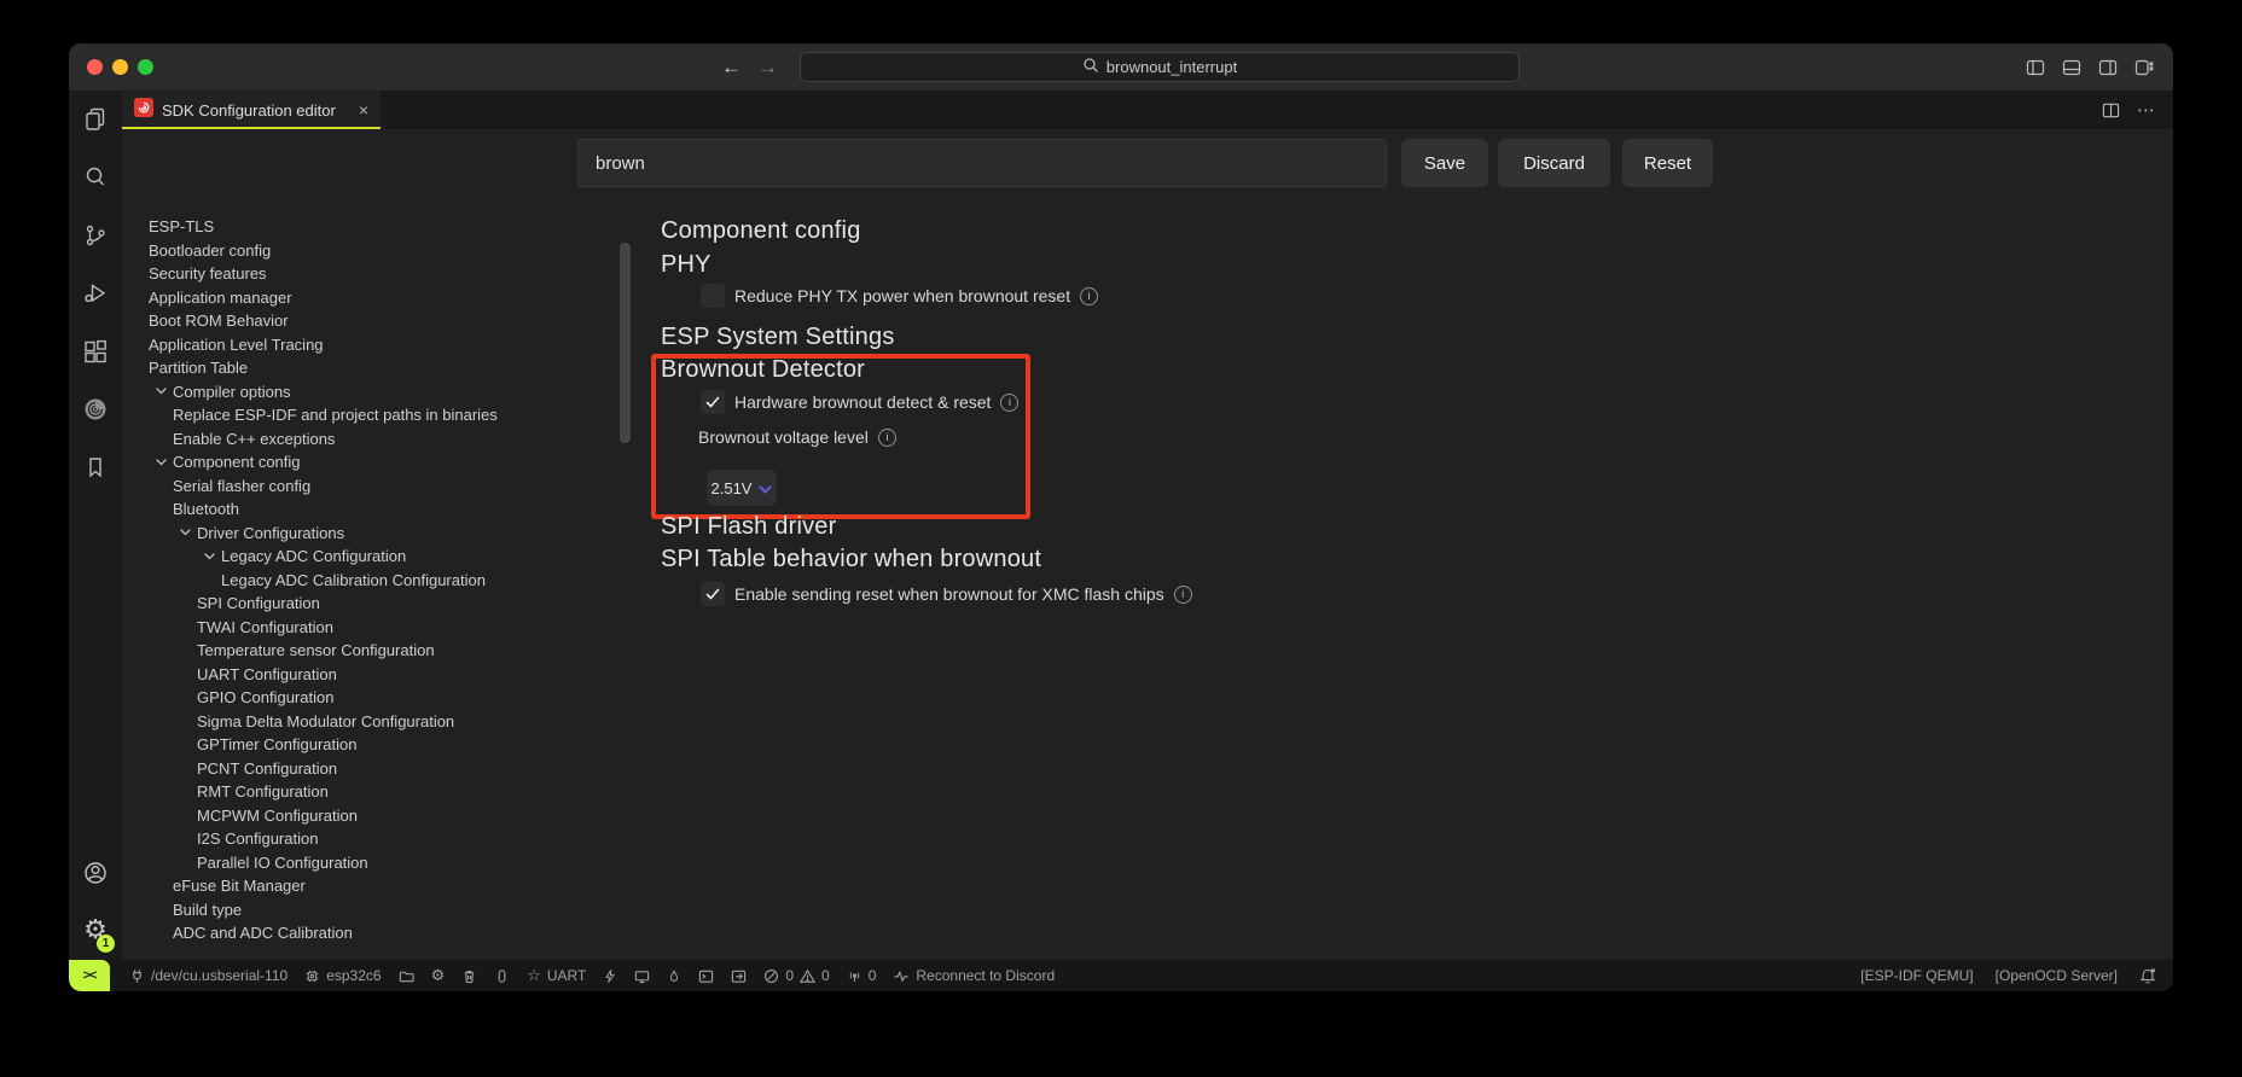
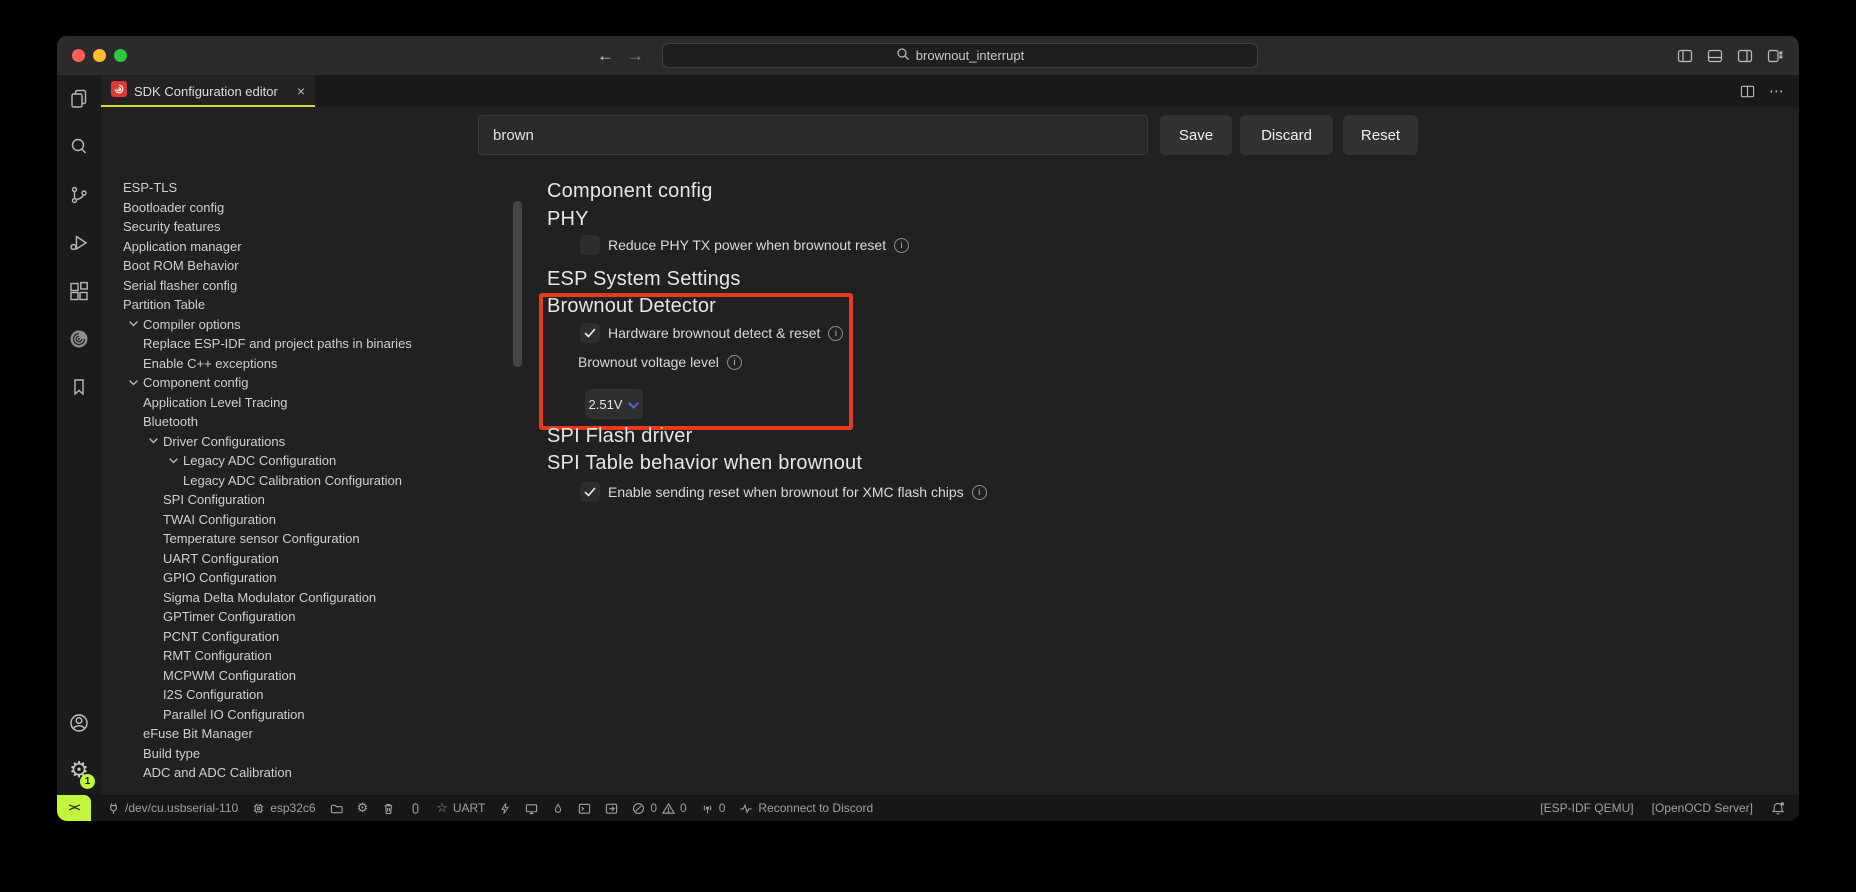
  ←
  →
  brownout_interrupt
  ⚙
  1
  SDK Configuration editor
  ×
  ⋯
  brown
  Save
  Discard
  Reset
  ESP-TLS
  Bootloader config
  Security features
  Application manager
  Boot ROM Behavior
- Application Level Tracing
+ Serial flasher config
  Partition Table
  Compiler options
  Replace ESP-IDF and project paths in binaries
  Enable C++ exceptions
  Component config
- Serial flasher config
+ Application Level Tracing
  Bluetooth
  Driver Configurations
  Legacy ADC Configuration
  Legacy ADC Calibration Configuration
  SPI Configuration
  TWAI Configuration
  Temperature sensor Configuration
  UART Configuration
  GPIO Configuration
  Sigma Delta Modulator Configuration
  GPTimer Configuration
  PCNT Configuration
  RMT Configuration
  MCPWM Configuration
  I2S Configuration
  Parallel IO Configuration
  eFuse Bit Manager
  Build type
  ADC and ADC Calibration
  Component config
  PHY
  Reduce PHY TX power when brownout reset
  i
  ESP System Settings
  Brownout Detector
  Hardware brownout detect & reset
  i
  Brownout voltage level
  i
  2.51V
  SPI Flash driver
  SPI Table behavior when brownout
  Enable sending reset when brownout for XMC flash chips
  i
  ><
  /dev/cu.usbserial-110
  esp32c6
  ⚙
  ☆
  UART
  0
  0
  0
  Reconnect to Discord
  [ESP-IDF QEMU]
  [OpenOCD Server]
